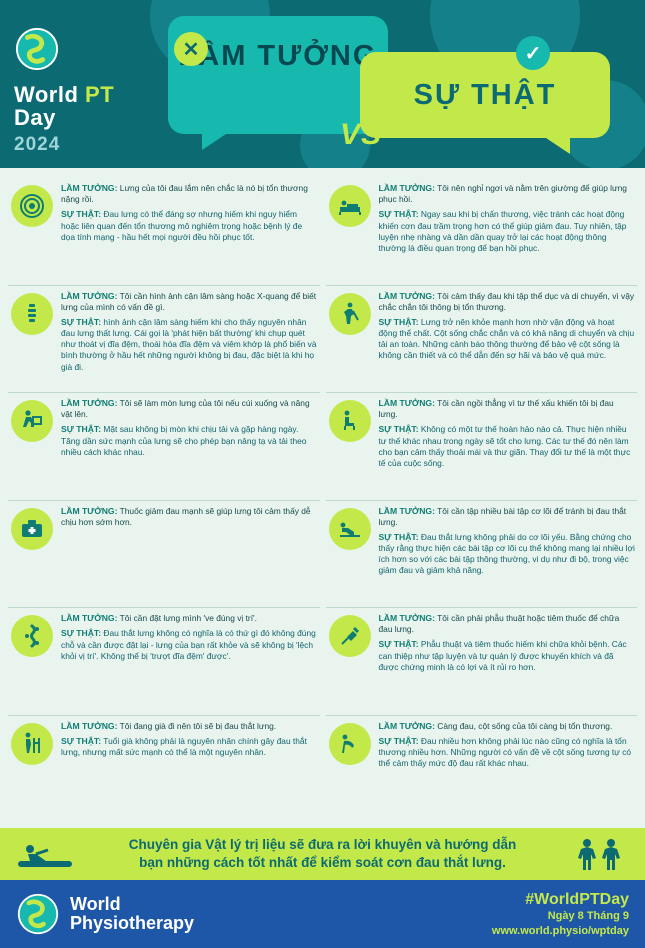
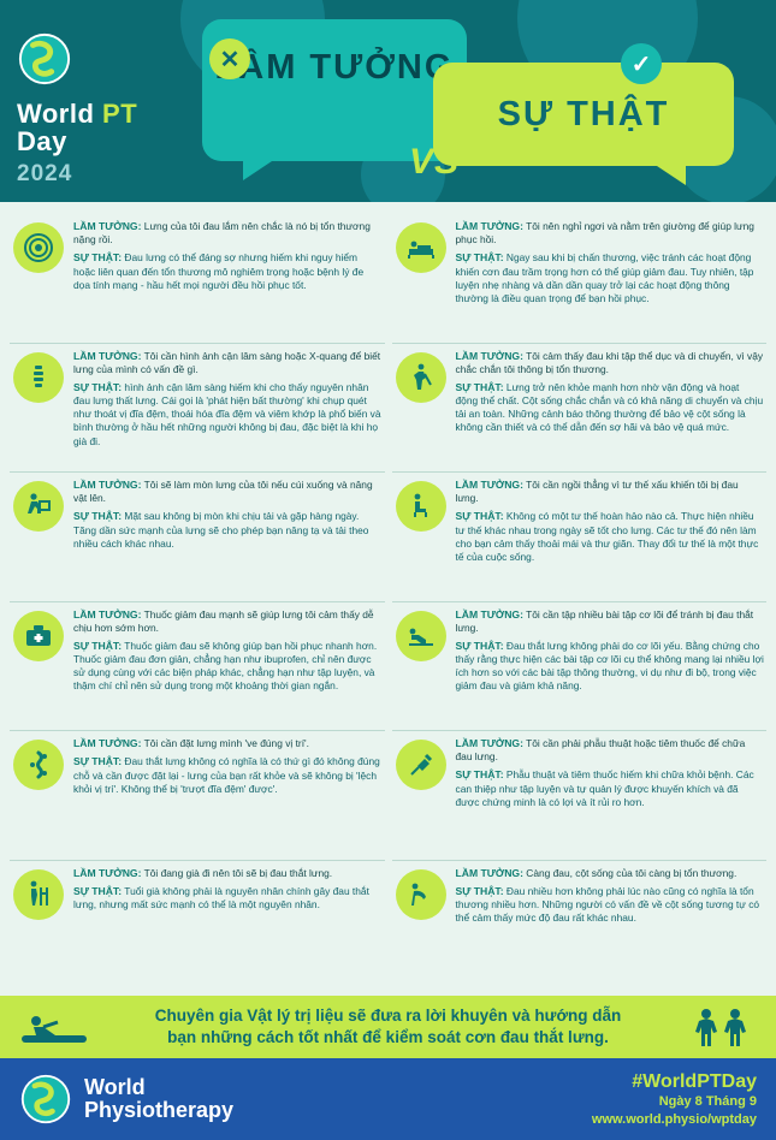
  World PT
  Day
  2024
  ẦM TƯỞN
  ✕
  SỰ THẬT
  ✓
  VS
  LẦM TƯỞNG: Lưng của tôi đau lắm nên chắc là nó bị tổn thương nặng rồi.
  SỰ THẬT: Đau lưng có thể đáng sợ nhưng hiếm khi nguy hiểm hoặc liên quan đến tổn thương mô nghiêm trọng hoặc bệnh lý đe dọa tính mạng - hầu hết mọi người đều hồi phục tốt.
  LẦM TƯỞNG: Tôi cần hình ảnh cận lâm sàng hoặc X-quang để biết lưng của mình có vấn đề gì.
  SỰ THẬT: hình ảnh cận lâm sàng hiếm khi cho thấy nguyên nhân đau lưng thất lưng. Cái gọi là 'phát hiện bất thường' khi chụp quét như thoát vị đĩa đệm, thoái hóa đĩa đệm và viêm khớp là phổ biến và bình thường ở hầu hết những người không bị đau, đặc biệt là khi họ già đi.
  LẦM TƯỞNG: Tôi sẽ làm mòn lưng của tôi nếu cúi xuống và nâng vật lên.
  SỰ THẬT: Mặt sau không bị mòn khi chịu tải và gặp hàng ngày. Tăng dần sức mạnh của lưng sẽ cho phép bạn nâng tạ và tải theo nhiều cách khác nhau.
  LẦM TƯỞNG: Thuốc giảm đau mạnh sẽ giúp lưng tôi cảm thấy dễ chịu hơn sớm hơn.
+ SỰ THẬT: Thuốc giảm đau sẽ không giúp bạn hồi phục nhanh hơn. Thuốc giảm đau đơn giản, chẳng hạn như ibuprofen, chỉ nên được sử dụng cùng với các biện pháp khác, chẳng hạn như tập luyện, và thậm chí chỉ nên sử dụng trong một khoảng thời gian ngắn.
  LẦM TƯỞNG: Tôi cần đặt lưng mình 've đúng vị trí'.
  SỰ THẬT: Đau thắt lưng không có nghĩa là có thứ gì đó không đúng chỗ và cần được đặt lại - lưng của bạn rất khỏe và sẽ không bị 'lệch khỏi vị trí'. Không thể bị 'trượt đĩa đệm' được'.
  LẦM TƯỞNG: Tôi đang già đi nên tôi sẽ bị đau thắt lưng.
  SỰ THẬT: Tuổi già không phải là nguyên nhân chính gây đau thắt lưng, nhưng mất sức mạnh có thể là một nguyên nhân.
  LẦM TƯỞNG: Tôi nên nghỉ ngơi và nằm trên giường để giúp lưng phục hồi.
  SỰ THẬT: Ngay sau khi bị chấn thương, việc tránh các hoạt động khiến cơn đau trầm trọng hơn có thể giúp giảm đau. Tuy nhiên, tập luyện nhẹ nhàng và dần dần quay trở lại các hoạt động thông thường là điều quan trọng để bạn hồi phục.
  LẦM TƯỞNG: Tôi cảm thấy đau khi tập thể dục và di chuyển, vì vậy chắc chắn tôi thông bị tổn thương.
  SỰ THẬT: Lưng trở nên khỏe mạnh hơn nhờ vận động và hoạt động thể chất. Cột sống chắc chắn và có khả năng di chuyển và chịu tải an toàn. Những cảnh báo thông thường để bảo vệ cột sống là không cần thiết và có thể dẫn đến sợ hãi và bảo vệ quá mức.
  LẦM TƯỞNG: Tôi cần ngồi thẳng vì tư thế xấu khiến tôi bị đau lưng.
  SỰ THẬT: Không có một tư thế hoàn hảo nào cả. Thực hiện nhiều tư thế khác nhau trong ngày sẽ tốt cho lưng. Các tư thế đó nên làm cho bạn cảm thấy thoải mái và thư giãn. Thay đổi tư thế là một thực tế của cuộc sống.
  LẦM TƯỞNG: Tôi cần tập nhiều bài tập cơ lõi để tránh bị đau thắt lưng.
  SỰ THẬT: Đau thắt lưng không phải do cơ lõi yếu. Bằng chứng cho thấy rằng thực hiện các bài tập cơ lõi cụ thể không mang lại nhiều lợi ích hơn so với các bài tập thông thường, vi dụ như đi bộ, trong việc giảm đau và giảm khả năng.
  LẦM TƯỞNG: Tôi cần phải phẫu thuật hoặc tiêm thuốc để chữa đau lưng.
  SỰ THẬT: Phẫu thuật và tiêm thuốc hiếm khi chữa khỏi bệnh. Các can thiệp như tập luyện và tự quản lý được khuyến khích và đã được chứng minh là có lợi và ít rủi ro hơn.
  LẦM TƯỞNG: Càng đau, cột sống của tôi càng bị tổn thương.
  SỰ THẬT: Đau nhiều hơn không phải lúc nào cũng có nghĩa là tổn thương nhiều hơn. Những người có vấn đề về cột sống tương tự có thể cảm thấy mức độ đau rất khác nhau.
  Chuyên gia Vật lý trị liệu sẽ đưa ra lời khuyên và hướng dẫn
  bạn những cách tốt nhất để kiểm soát cơn đau thắt lưng.
  World
  Physiotherapy
  #WorldPTDay
  Ngày 8 Tháng 9
  www.world.physio/wptday
